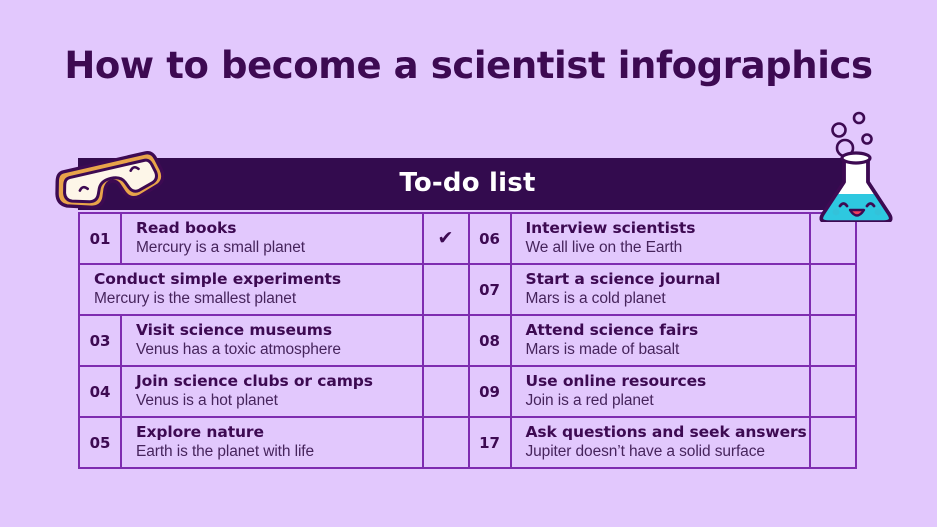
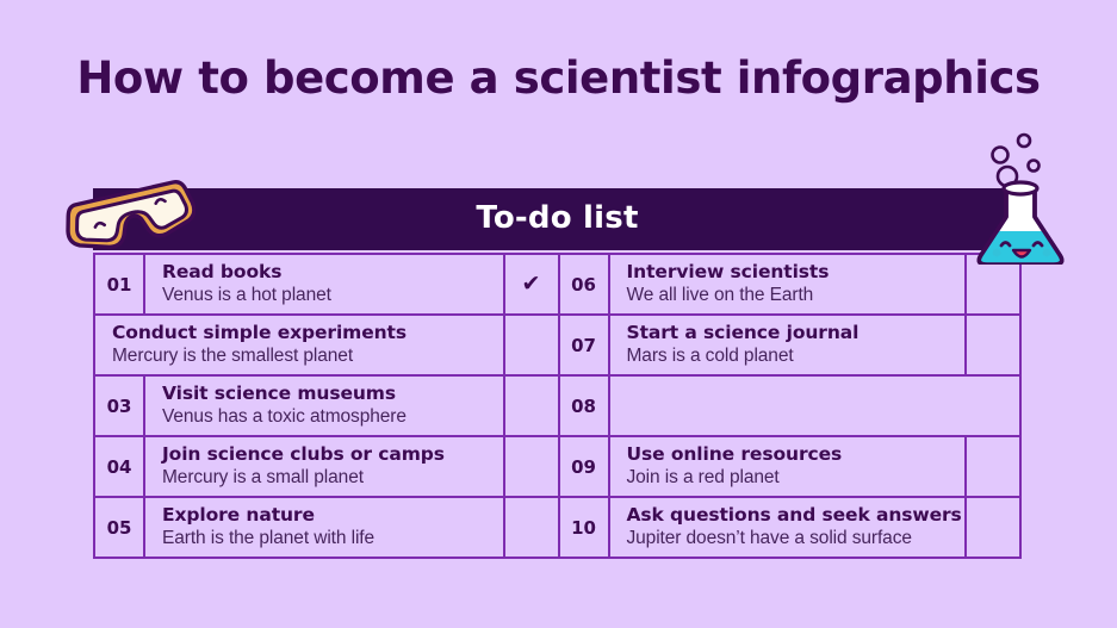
  How to become a scientist infographics
  To-do list
  01
  Read books
- Mercury is a small planet
+ Venus is a hot planet
  ✔
  Conduct simple experiments
  Mercury is the smallest planet
  03
  Visit science museums
  Venus has a toxic atmosphere
  04
  Join science clubs or camps
- Venus is a hot planet
+ Mercury is a small planet
  05
  Explore nature
  Earth is the planet with life
  06
  Interview scientists
  We all live on the Earth
  07
  Start a science journal
  Mars is a cold planet
  08
- Attend science fairs
- Mars is made of basalt
  09
  Use online resources
  Join is a red planet
- 17
+ 10
  Ask questions and seek answers
  Jupiter doesn’t have a solid surface
